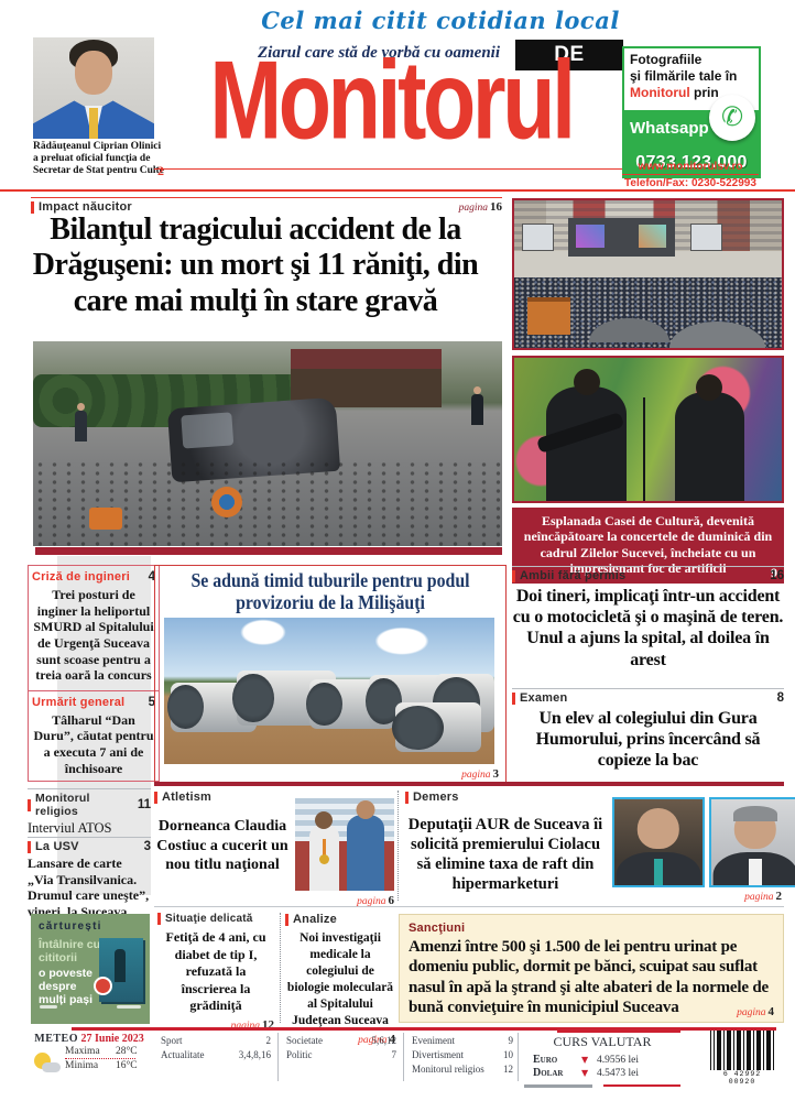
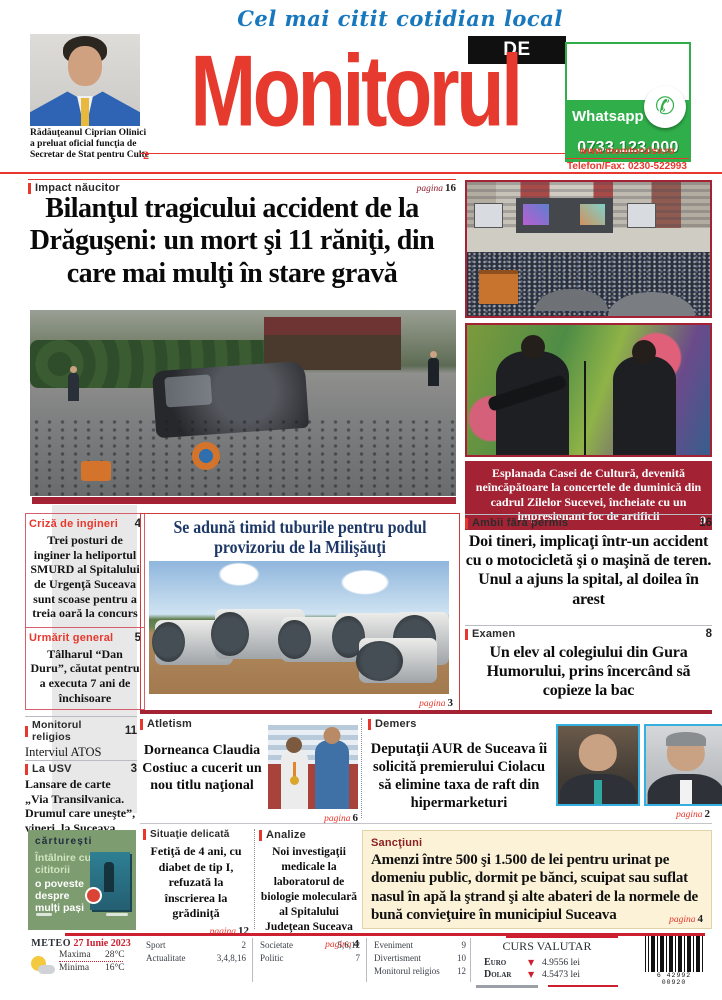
  Cel mai citit cotidian local
  Rădăuţeanul Ciprian Olinici a preluat oficial funcţia de Secretar de Stat pentru Culte
  2
- Ziarul care stă de vorbă cu oamenii
  DE SUCEAVA
  Monitorul
- Fotografiile
- şi filmările tale în
- Monitorul prin
  Whatsapp
  ✆
  0733.123.000
  www.monitorulsv.ro
  Telefon/Fax: 0230-522993
  Impact năucitor
  pagina 16
  Bilanţul tragicului accident de la Drăguşeni: un mort şi 11 răniţi, din care mai mulţi în stare gravă
  Esplanada Casei de Cultură, devenită neîncăpătoare la concertele de duminică din cadrul Zilelor Sucevei, încheiate cu un impresionant foc de artificii
  9
  Criză de ingineri
  4
  Trei posturi de inginer la heliportul SMURD al Spitalului de Urgenţă Suceava sunt scoase pentru a treia oară la concurs
  Urmărit general
  5
  Tâlharul “Dan Duru”, căutat pentru a executa 7 ani de închisoare
  Monitorul religios
  11
  Interviul ATOS
  La USV
  3
  Lansare de carte „Via Transilvanica. Drumul care uneşte”, vineri, la Suceava
  cărturești
  Întâlnire cu cititorii
  o poveste despre mulți pași
  Se adună timid tuburile pentru podul provizoriu de la Milişăuţi
  pagina 3
  Ambii fără permis
  16
  Doi tineri, implicaţi într-un accident cu o motocicletă şi o maşină de teren. Unul a ajuns la spital, al doilea în arest
  Examen
  8
  Un elev al colegiului din Gura Humorului, prins încercând să copieze la bac
  Atletism
  Dorneanca Claudia Costiuc a cucerit un nou titlu naţional
  pagina 6
  Demers
  Deputaţii AUR de Suceava îi solicită premierului Ciolacu să elimine taxa de raft din hipermarketuri
  pagina 2
  Situaţie delicată
  Fetiţă de 4 ani, cu diabet de tip I, refuzată la înscrierea la grădiniţă
  pagina 12
  Analize
- Noi investigaţii medicale la colegiului de biologie moleculară al Spitalului Judeţean Suceava
+ Noi investigaţii medicale la laboratorul de biologie moleculară al Spitalului Judeţean Suceava
  pagina 4
  Sancţiuni
  Amenzi între 500 şi 1.500 de lei pentru urinat pe domeniu public, dormit pe bănci, scuipat sau suflat nasul în apă la ştrand şi alte abateri de la normele de bună convieţuire în municipiul Suceava
  pagina 4
  METEO 27 Iunie 2023
  Maxima
  28°C
  Minima
  16°C
  Sport
  2
  Actualitate
  3,4,8,16
  Societate
  5,6,12
  Politic
  7
  Eveniment
  9
  Divertisment
  10
  Monitorul religios
  12
  CURS VALUTAR
  Euro
  ▼
  4.9556 lei
  Dolar
  ▼
  4.5473 lei
